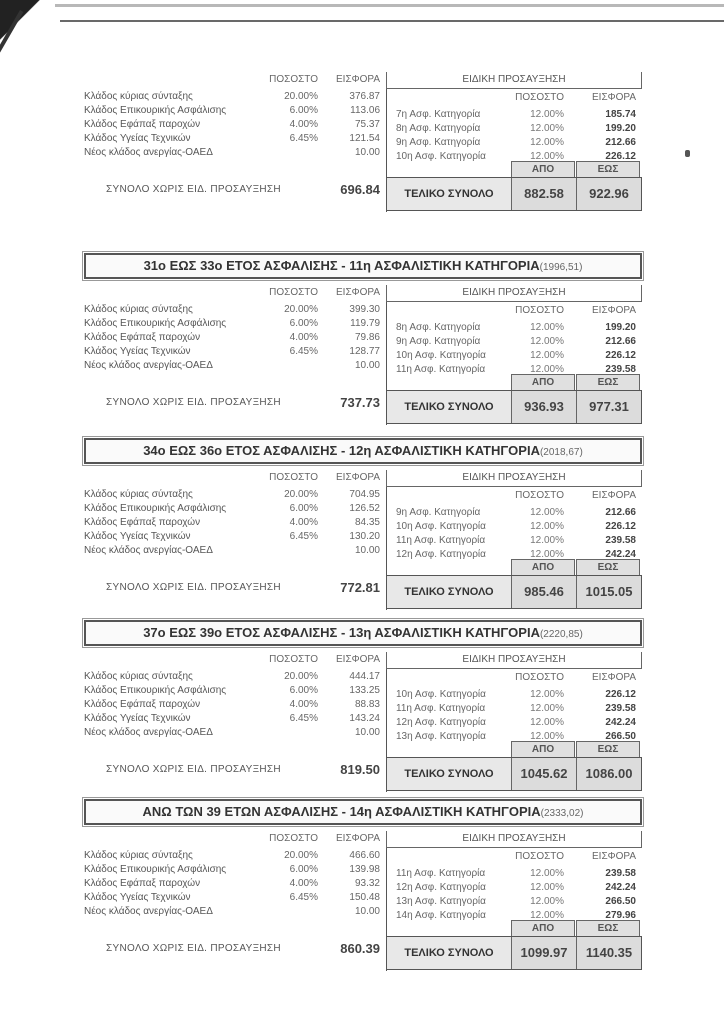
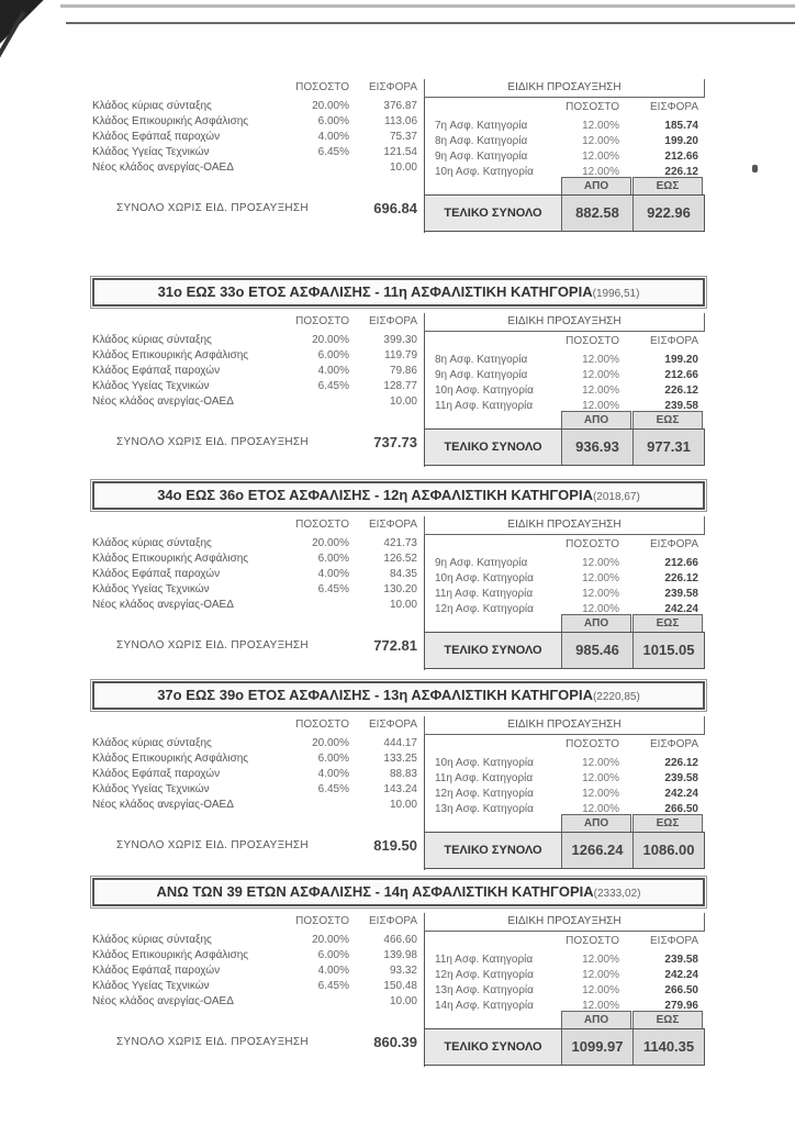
  ΠΟΣΟΣΤΟ
  ΕΙΣΦΟΡΑ
  Κλάδος κύριας σύνταξης
  20.00%
  376.87
  Κλάδος Επικουρικής Ασφάλισης
  6.00%
  113.06
  Κλάδος Εφάπαξ παροχών
  4.00%
  75.37
  Κλάδος Υγείας Τεχνικών
  6.45%
  121.54
  Νέος κλάδος ανεργίας-ΟΑΕΔ
  10.00
  ΣΥΝΟΛΟ ΧΩΡΙΣ ΕΙΔ. ΠΡΟΣΑΥΞΗΣΗ
  696.84
  ΕΙΔΙΚΗ ΠΡΟΣΑΥΞΗΣΗ
  ΠΟΣΟΣΤΟ
  ΕΙΣΦΟΡΑ
  7η Ασφ. Κατηγορία
  12.00%
  185.74
  8η Ασφ. Κατηγορία
  12.00%
  199.20
  9η Ασφ. Κατηγορία
  12.00%
  212.66
  10η Ασφ. Κατηγορία
  12.00%
  226.12
  ΑΠΟ
  ΕΩΣ
  ΤΕΛΙΚΟ ΣΥΝΟΛΟ
  882.58
  922.96
  31ο ΕΩΣ 33ο ΕΤΟΣ ΑΣΦΑΛΙΣΗΣ - 11η ΑΣΦΑΛΙΣΤΙΚΗ ΚΑΤΗΓΟΡΙΑ(1996,51)
  ΠΟΣΟΣΤΟ
  ΕΙΣΦΟΡΑ
  Κλάδος κύριας σύνταξης
  20.00%
  399.30
  Κλάδος Επικουρικής Ασφάλισης
  6.00%
  119.79
  Κλάδος Εφάπαξ παροχών
  4.00%
  79.86
  Κλάδος Υγείας Τεχνικών
  6.45%
  128.77
  Νέος κλάδος ανεργίας-ΟΑΕΔ
  10.00
  ΣΥΝΟΛΟ ΧΩΡΙΣ ΕΙΔ. ΠΡΟΣΑΥΞΗΣΗ
  737.73
  ΕΙΔΙΚΗ ΠΡΟΣΑΥΞΗΣΗ
  ΠΟΣΟΣΤΟ
  ΕΙΣΦΟΡΑ
  8η Ασφ. Κατηγορία
  12.00%
  199.20
  9η Ασφ. Κατηγορία
  12.00%
  212.66
  10η Ασφ. Κατηγορία
  12.00%
  226.12
  11η Ασφ. Κατηγορία
  12.00%
  239.58
  ΑΠΟ
  ΕΩΣ
  ΤΕΛΙΚΟ ΣΥΝΟΛΟ
  936.93
  977.31
  34ο ΕΩΣ 36ο ΕΤΟΣ ΑΣΦΑΛΙΣΗΣ - 12η ΑΣΦΑΛΙΣΤΙΚΗ ΚΑΤΗΓΟΡΙΑ(2018,67)
  ΠΟΣΟΣΤΟ
  ΕΙΣΦΟΡΑ
  Κλάδος κύριας σύνταξης
  20.00%
- 704.95
+ 421.73
  Κλάδος Επικουρικής Ασφάλισης
  6.00%
  126.52
  Κλάδος Εφάπαξ παροχών
  4.00%
  84.35
  Κλάδος Υγείας Τεχνικών
  6.45%
  130.20
  Νέος κλάδος ανεργίας-ΟΑΕΔ
  10.00
  ΣΥΝΟΛΟ ΧΩΡΙΣ ΕΙΔ. ΠΡΟΣΑΥΞΗΣΗ
  772.81
  ΕΙΔΙΚΗ ΠΡΟΣΑΥΞΗΣΗ
  ΠΟΣΟΣΤΟ
  ΕΙΣΦΟΡΑ
  9η Ασφ. Κατηγορία
  12.00%
  212.66
  10η Ασφ. Κατηγορία
  12.00%
  226.12
  11η Ασφ. Κατηγορία
  12.00%
  239.58
  12η Ασφ. Κατηγορία
  12.00%
  242.24
  ΑΠΟ
  ΕΩΣ
  ΤΕΛΙΚΟ ΣΥΝΟΛΟ
  985.46
  1015.05
  37ο ΕΩΣ 39ο ΕΤΟΣ ΑΣΦΑΛΙΣΗΣ - 13η ΑΣΦΑΛΙΣΤΙΚΗ ΚΑΤΗΓΟΡΙΑ(2220,85)
  ΠΟΣΟΣΤΟ
  ΕΙΣΦΟΡΑ
  Κλάδος κύριας σύνταξης
  20.00%
  444.17
  Κλάδος Επικουρικής Ασφάλισης
  6.00%
  133.25
  Κλάδος Εφάπαξ παροχών
  4.00%
  88.83
  Κλάδος Υγείας Τεχνικών
  6.45%
  143.24
  Νέος κλάδος ανεργίας-ΟΑΕΔ
  10.00
  ΣΥΝΟΛΟ ΧΩΡΙΣ ΕΙΔ. ΠΡΟΣΑΥΞΗΣΗ
  819.50
  ΕΙΔΙΚΗ ΠΡΟΣΑΥΞΗΣΗ
  ΠΟΣΟΣΤΟ
  ΕΙΣΦΟΡΑ
  10η Ασφ. Κατηγορία
  12.00%
  226.12
  11η Ασφ. Κατηγορία
  12.00%
  239.58
  12η Ασφ. Κατηγορία
  12.00%
  242.24
  13η Ασφ. Κατηγορία
  12.00%
  266.50
  ΑΠΟ
  ΕΩΣ
  ΤΕΛΙΚΟ ΣΥΝΟΛΟ
- 1045.62
+ 1266.24
  1086.00
  ΑΝΩ ΤΩΝ 39 ΕΤΩΝ ΑΣΦΑΛΙΣΗΣ - 14η ΑΣΦΑΛΙΣΤΙΚΗ ΚΑΤΗΓΟΡΙΑ(2333,02)
  ΠΟΣΟΣΤΟ
  ΕΙΣΦΟΡΑ
  Κλάδος κύριας σύνταξης
  20.00%
  466.60
  Κλάδος Επικουρικής Ασφάλισης
  6.00%
  139.98
  Κλάδος Εφάπαξ παροχών
  4.00%
  93.32
  Κλάδος Υγείας Τεχνικών
  6.45%
  150.48
  Νέος κλάδος ανεργίας-ΟΑΕΔ
  10.00
  ΣΥΝΟΛΟ ΧΩΡΙΣ ΕΙΔ. ΠΡΟΣΑΥΞΗΣΗ
  860.39
  ΕΙΔΙΚΗ ΠΡΟΣΑΥΞΗΣΗ
  ΠΟΣΟΣΤΟ
  ΕΙΣΦΟΡΑ
  11η Ασφ. Κατηγορία
  12.00%
  239.58
  12η Ασφ. Κατηγορία
  12.00%
  242.24
  13η Ασφ. Κατηγορία
  12.00%
  266.50
  14η Ασφ. Κατηγορία
  12.00%
  279.96
  ΑΠΟ
  ΕΩΣ
  ΤΕΛΙΚΟ ΣΥΝΟΛΟ
  1099.97
  1140.35
